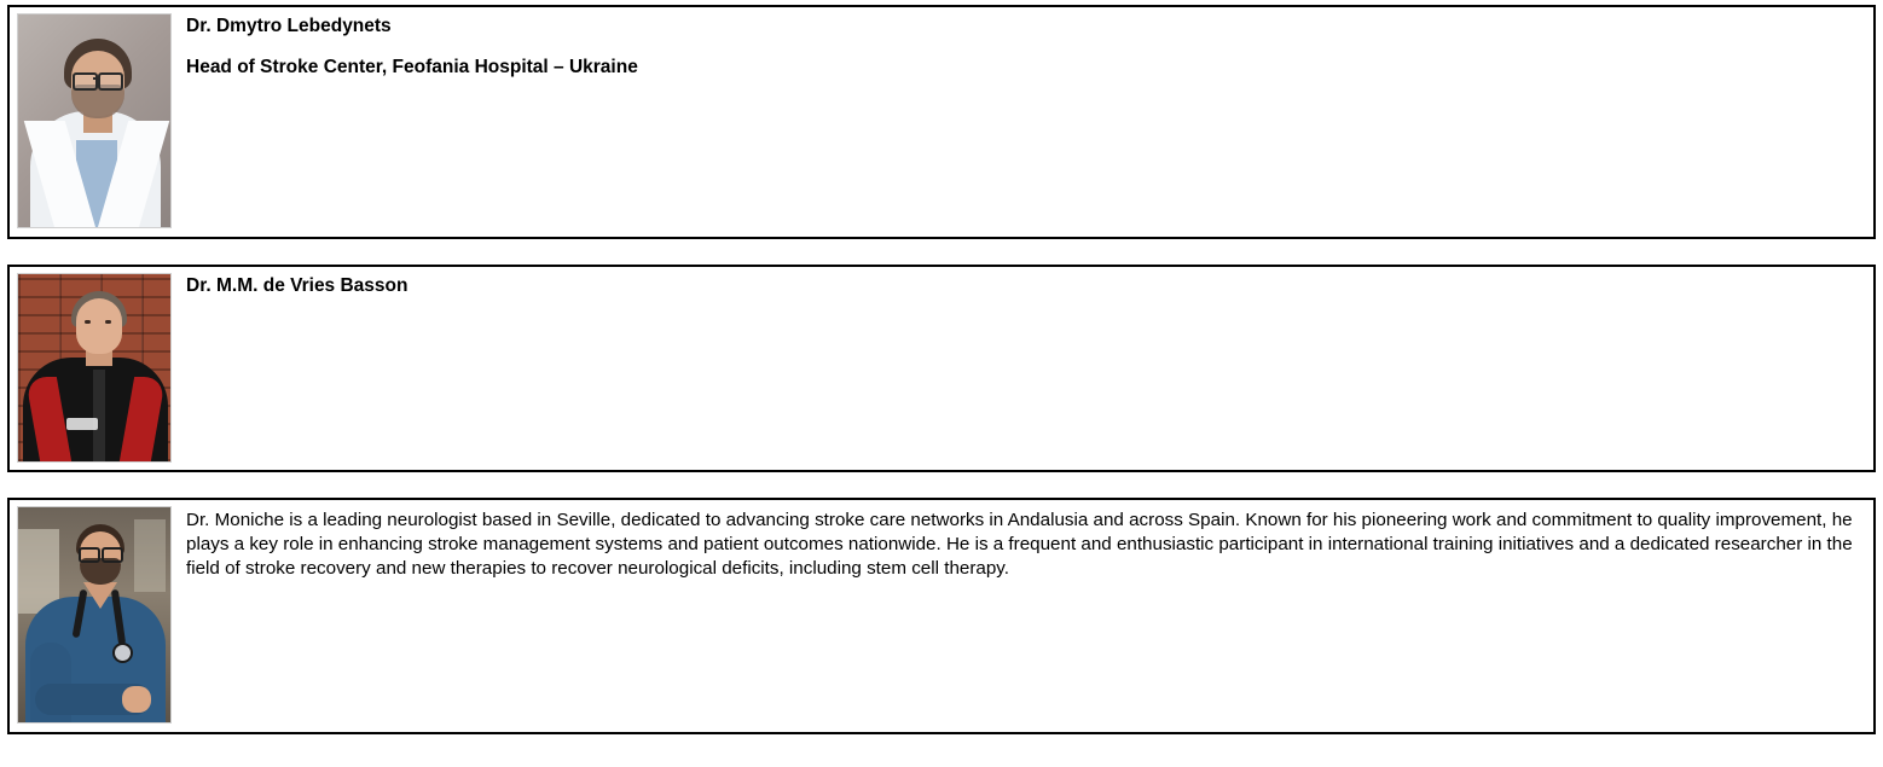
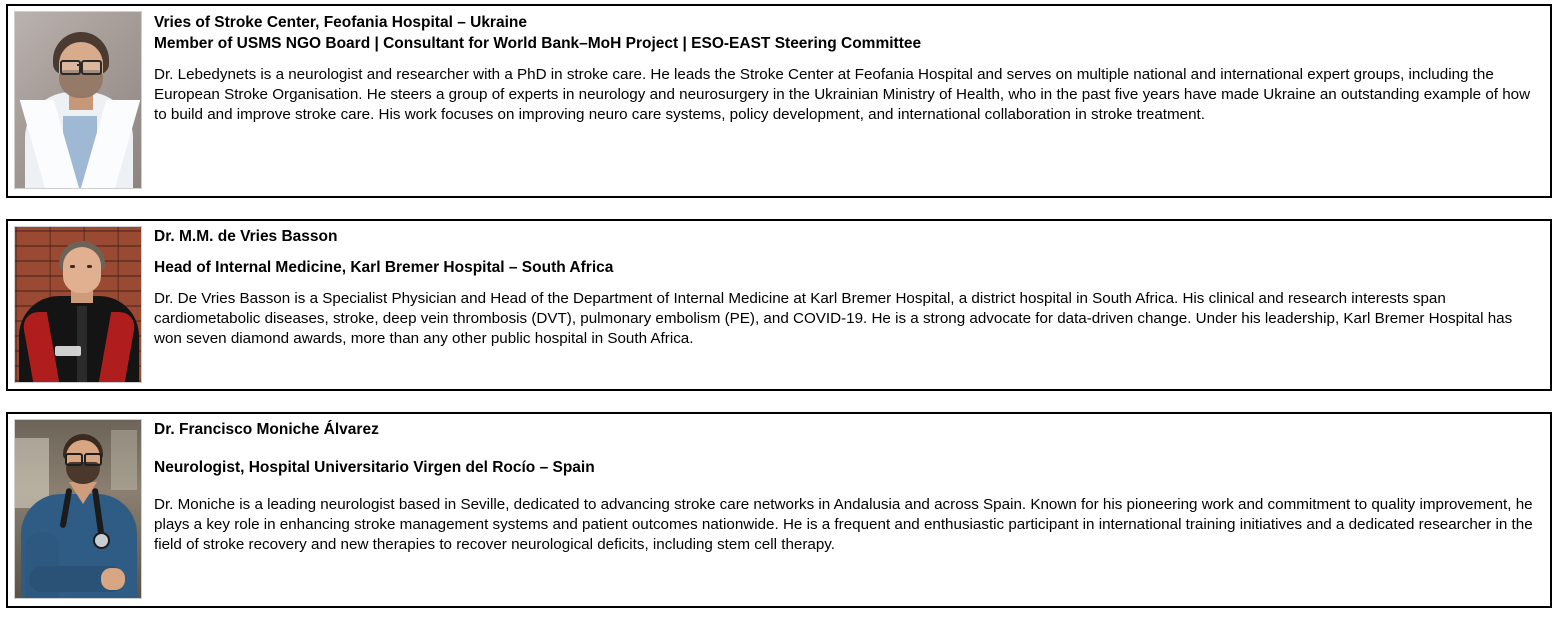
- Dr. Dmytro Lebedynets
- Head of Stroke Center, Feofania Hospital – Ukraine
+ Vries of Stroke Center, Feofania Hospital – Ukraine
+ Member of USMS NGO Board | Consultant for World Bank–MoH Project | ESO-EAST Steering Committee
+ Dr. Lebedynets is a neurologist and researcher with a PhD in stroke care. He leads the Stroke Center at Feofania Hospital and serves on multiple national and international expert groups, including the European Stroke Organisation. He steers a group of experts in neurology and neurosurgery in the Ukrainian Ministry of Health, who in the past five years have made Ukraine an outstanding example of how to build and improve stroke care. His work focuses on improving neuro care systems, policy development, and international collaboration in stroke treatment.
  Dr. M.M. de Vries Basson
+ Head of Internal Medicine, Karl Bremer Hospital – South Africa
+ Dr. De Vries Basson is a Specialist Physician and Head of the Department of Internal Medicine at Karl Bremer Hospital, a district hospital in South Africa. His clinical and research interests span cardiometabolic diseases, stroke, deep vein thrombosis (DVT), pulmonary embolism (PE), and COVID-19. He is a strong advocate for data-driven change. Under his leadership, Karl Bremer Hospital has won seven diamond awards, more than any other public hospital in South Africa.
+ Dr. Francisco Moniche Álvarez
+ Neurologist, Hospital Universitario Virgen del Rocío – Spain
  Dr. Moniche is a leading neurologist based in Seville, dedicated to advancing stroke care networks in Andalusia and across Spain. Known for his pioneering work and commitment to quality improvement, he plays a key role in enhancing stroke management systems and patient outcomes nationwide. He is a frequent and enthusiastic participant in international training initiatives and a dedicated researcher in the field of stroke recovery and new therapies to recover neurological deficits, including stem cell therapy.
